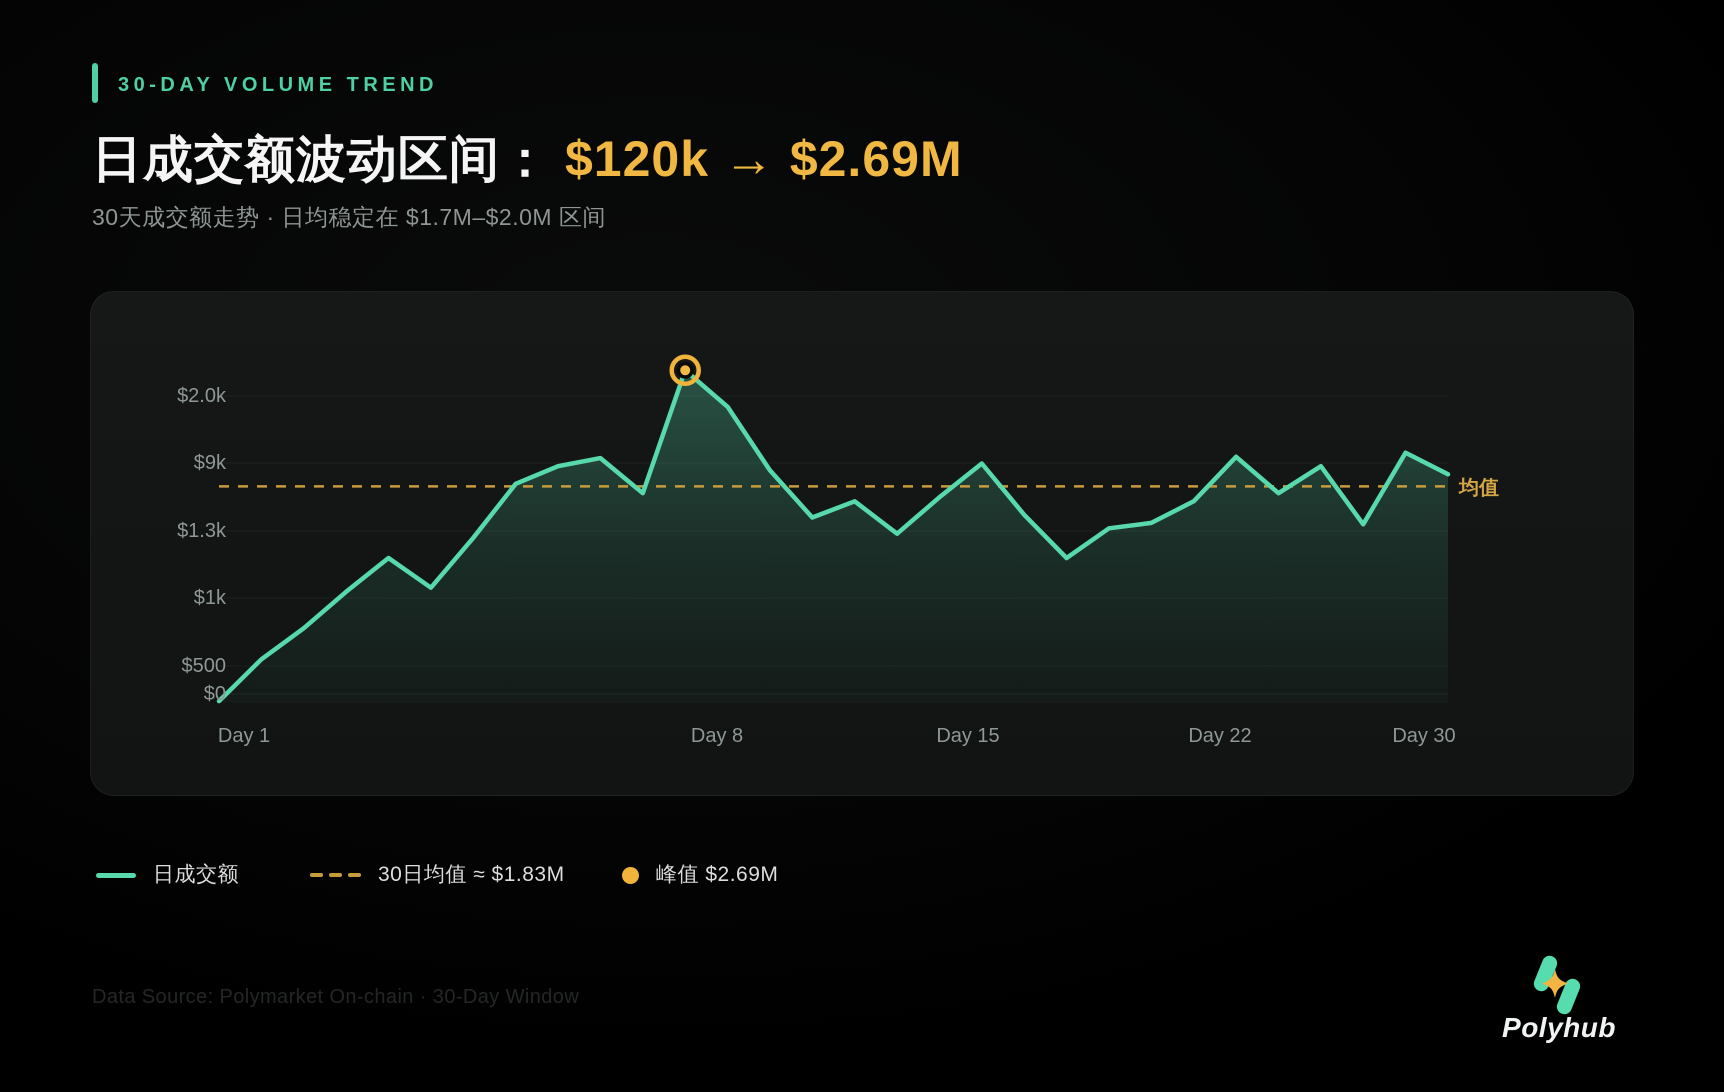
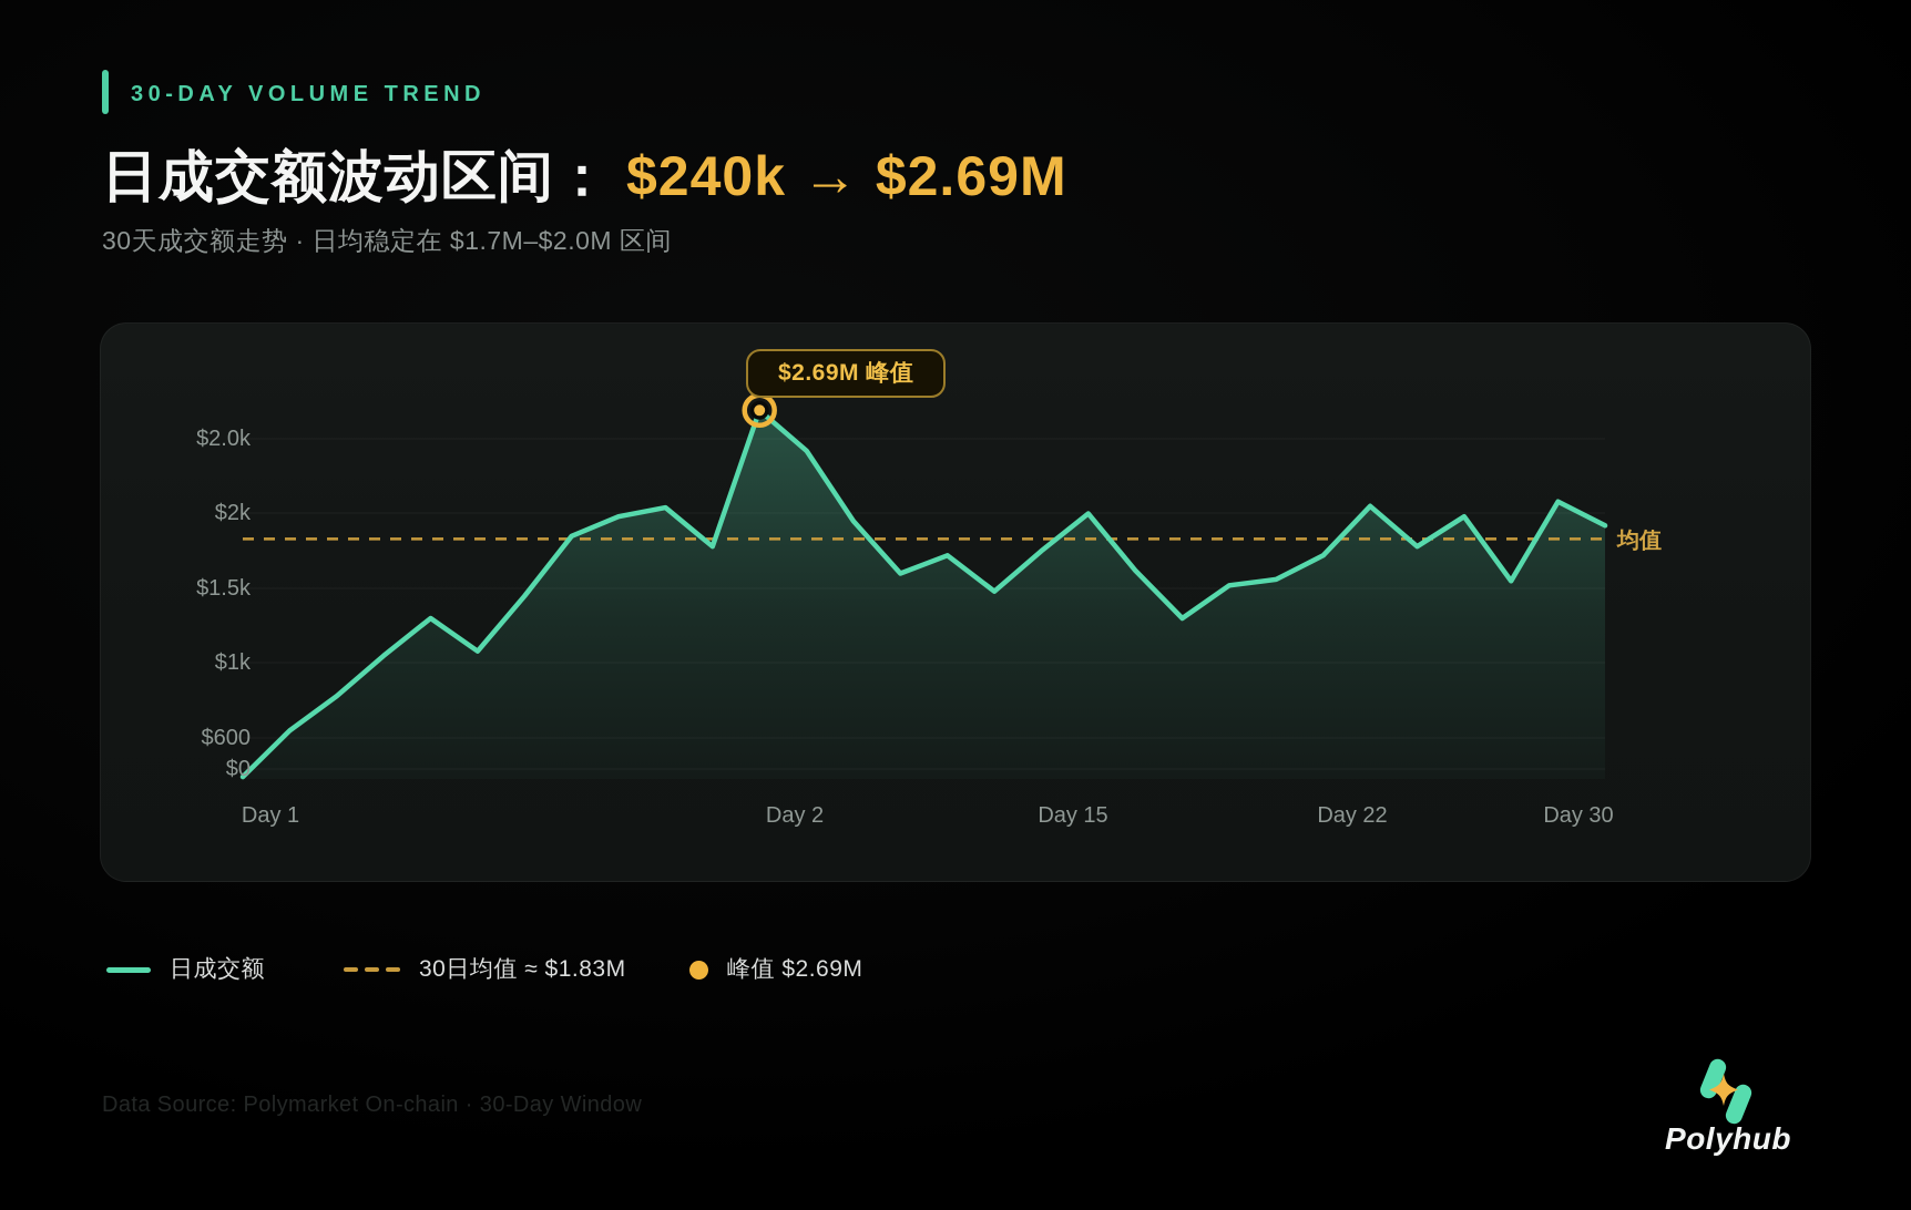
  30-DAY VOLUME TREND
- 日成交额波动区间： $120k → $2.69M
+ 日成交额波动区间： $240k → $2.69M
  30天成交额走势 · 日均稳定在 $1.7M–$2.0M 区间
  $2.0k
- $9k
+ $2k
- $1.3k
+ $1.5k
  $1k
- $500
+ $600
  $0
  Day 1
- Day 8
+ Day 2
  Day 15
  Day 22
  Day 30
+ $2.69M 峰值
  均值
  日成交额
  30日均值 ≈ $1.83M
  峰值 $2.69M
  Data Source: Polymarket On-chain · 30-Day Window
  Polyhub
